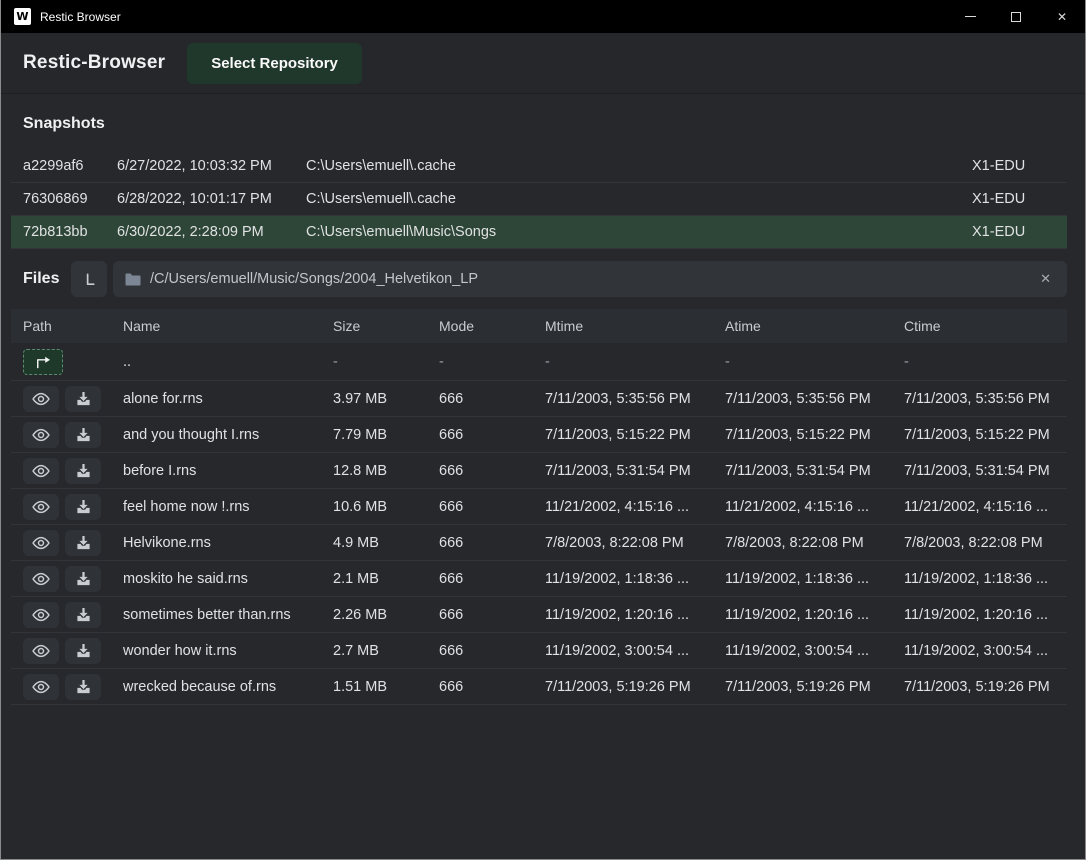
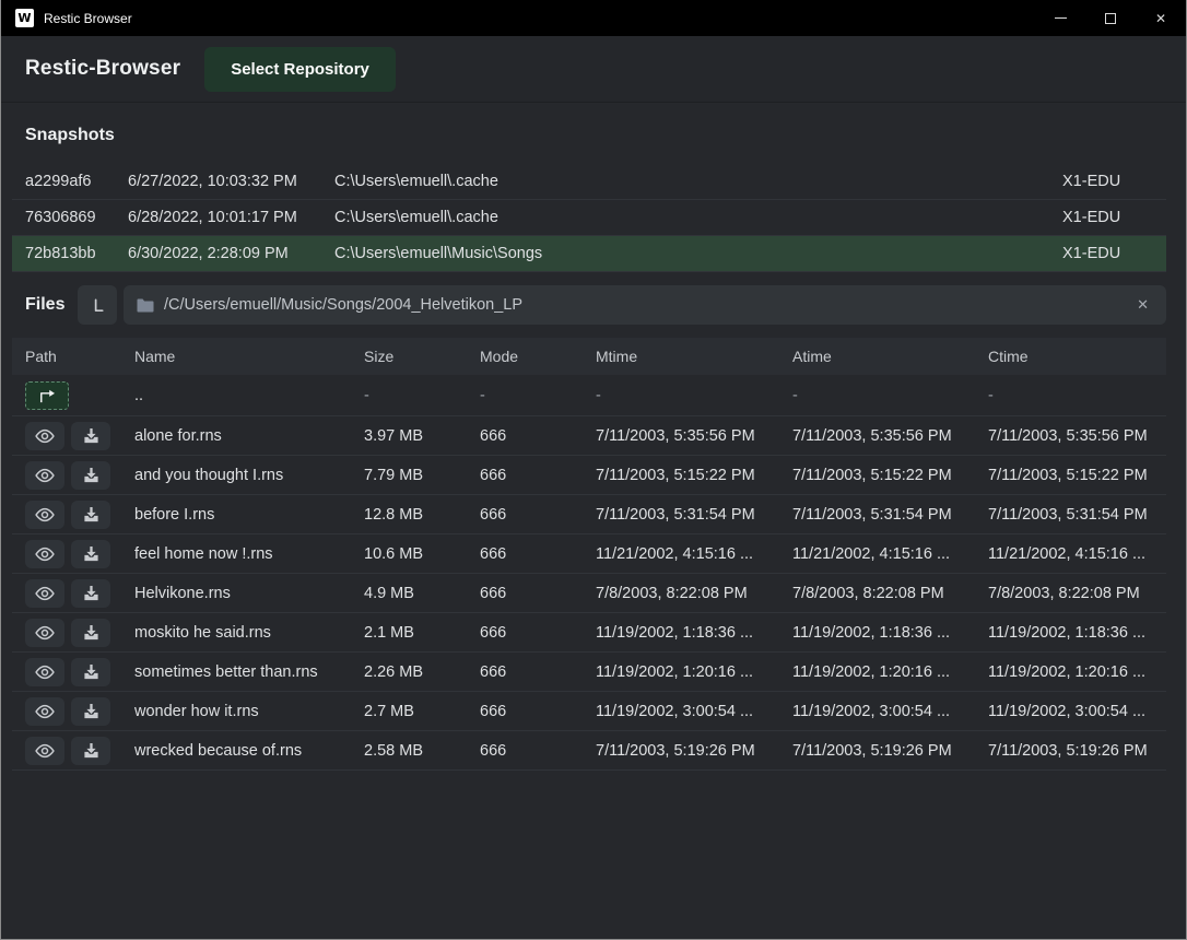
  W
  Restic Browser
  ✕
  Restic-Browser
  Select Repository
  Snapshots
  a2299af6
  6/27/2022, 10:03:32 PM
  C:\Users\emuell\.cache
  X1-EDU
  76306869
  6/28/2022, 10:01:17 PM
  C:\Users\emuell\.cache
  X1-EDU
  72b813bb
  6/30/2022, 2:28:09 PM
  C:\Users\emuell\Music\Songs
  X1-EDU
  Files
  /C/Users/emuell/Music/Songs/2004_Helvetikon_LP
  ✕
  Path
  Name
  Size
  Mode
  Mtime
  Atime
  Ctime
  ..
  -
  -
  -
  -
  -
  alone for.rns
  3.97 MB
  666
  7/11/2003, 5:35:56 PM
  7/11/2003, 5:35:56 PM
  7/11/2003, 5:35:56 PM
  and you thought I.rns
  7.79 MB
  666
  7/11/2003, 5:15:22 PM
  7/11/2003, 5:15:22 PM
  7/11/2003, 5:15:22 PM
  before I.rns
  12.8 MB
  666
  7/11/2003, 5:31:54 PM
  7/11/2003, 5:31:54 PM
  7/11/2003, 5:31:54 PM
  feel home now !.rns
  10.6 MB
  666
  11/21/2002, 4:15:16 ...
  11/21/2002, 4:15:16 ...
  11/21/2002, 4:15:16 ...
  Helvikone.rns
  4.9 MB
  666
  7/8/2003, 8:22:08 PM
  7/8/2003, 8:22:08 PM
  7/8/2003, 8:22:08 PM
  moskito he said.rns
  2.1 MB
  666
  11/19/2002, 1:18:36 ...
  11/19/2002, 1:18:36 ...
  11/19/2002, 1:18:36 ...
  sometimes better than.rns
  2.26 MB
  666
  11/19/2002, 1:20:16 ...
  11/19/2002, 1:20:16 ...
  11/19/2002, 1:20:16 ...
  wonder how it.rns
  2.7 MB
  666
  11/19/2002, 3:00:54 ...
  11/19/2002, 3:00:54 ...
  11/19/2002, 3:00:54 ...
  wrecked because of.rns
- 1.51 MB
+ 2.58 MB
  666
  7/11/2003, 5:19:26 PM
  7/11/2003, 5:19:26 PM
  7/11/2003, 5:19:26 PM
